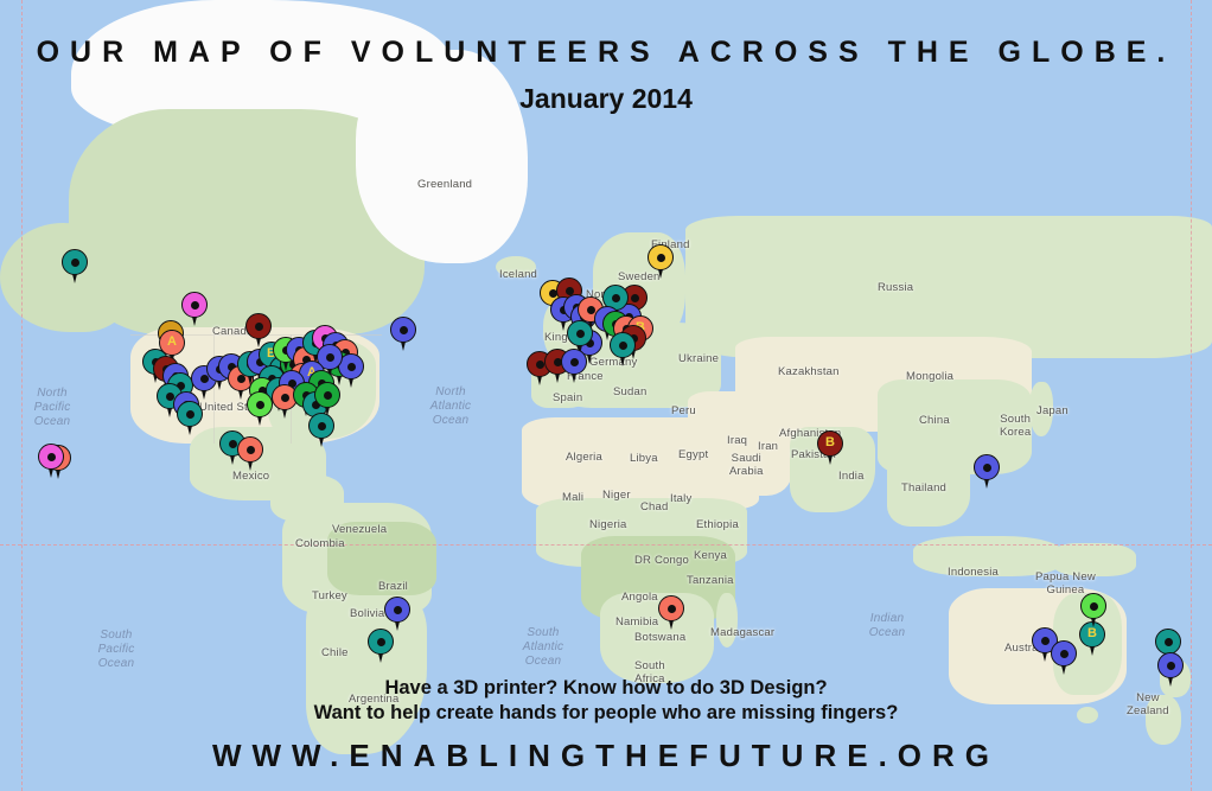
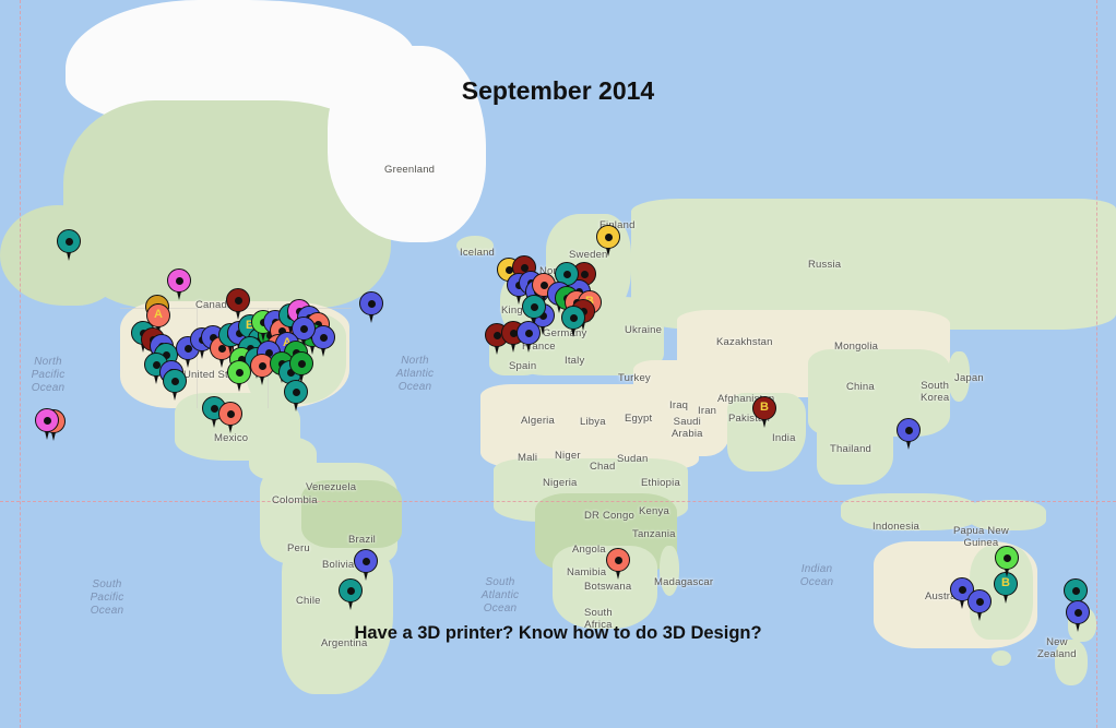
  North
  Pacific
  Ocean
  North
  Atlantic
  Ocean
  South
  Pacific
  Ocean
  South
  Atlantic
  Ocean
  Indian
  Ocean
  Greenland
  Iceland
  Canad
  Mexico
  Venezuela
  Colombia
- Turkey
+ Peru
  Brazil
  Bolivia
  Chile
  Argentina
  Sweden
  Russia
  Germany
  France
  Spain
- Sudan
+ Italy
  Ukraine
- Peru
+ Turkey
  Iraq
  Iran
  Saudi
  Arabia
  Egypt
  Libya
  Algeria
  Mali
  Niger
  Chad
- Italy
+ Sudan
  Nigeria
  Ethiopia
  Kenya
  DR Congo
  Tanzania
  Angola
  Namibia
  Botswana
  South
  Africa
  Madagascar
  Kazakhstan
  Mongolia
  China
  Japan
  South
  Korea
  Pakist
  India
  Thailand
  Indonesia
  Papua New
  Guinea
  New
  Zealand
  A
  B
  B
  B
- OUR MAP OF VOLUNTEERS ACROSS THE GLOBE.
- January 2014
+ September 2014
  Have a 3D printer? Know how to do 3D Design?
- Want to help create hands for people who are missing fingers?
- WWW.ENABLINGTHEFUTURE.ORG
